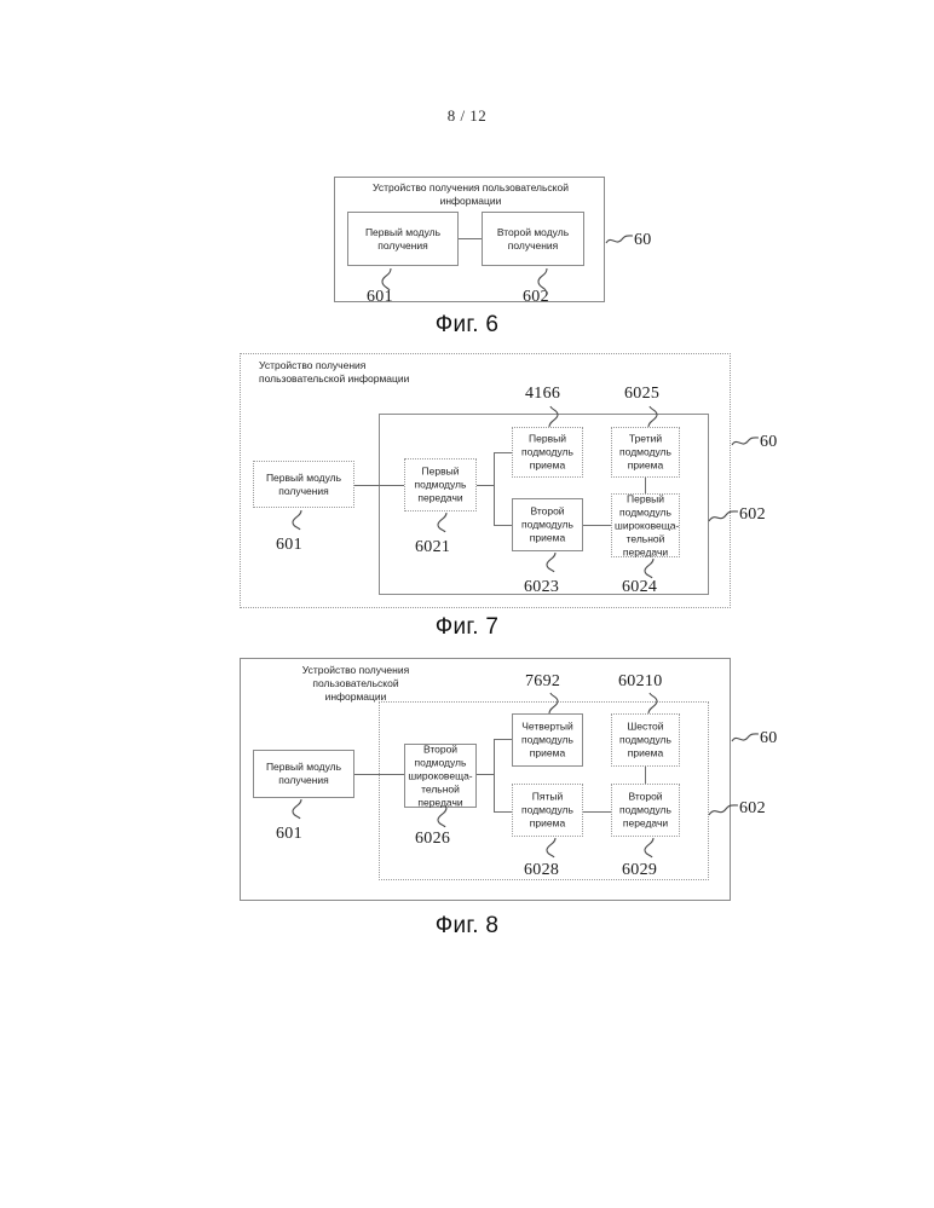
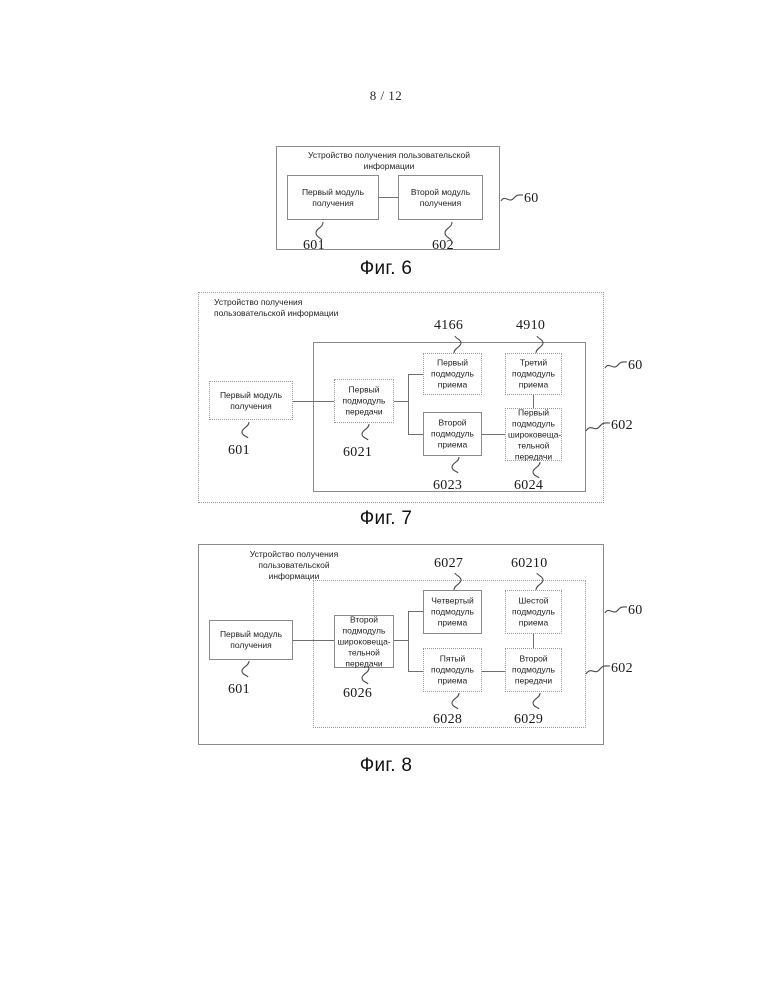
  8 / 12
  Устройство получения пользовательской информации
  Первый модуль
  получения
  Второй модуль
  получения
  601
  602
  60
  Фиг. 6
  Устройство получения
  пользовательской информации
  Первый модуль
  получения
  Первый
  подмодуль
  передачи
  Первый
  подмодуль
  приема
  Второй
  подмодуль
  приема
  Первый
  подмодуль
  широковеща-
  тельной
  передачи
  Третий
  подмодуль
  приема
  601
  6021
  4166
  6023
  6024
- 6025
+ 4910
  60
  602
  Фиг. 7
  Устройство получения
  пользовательской
  информации
  Первый модуль
  получения
  Второй
  подмодуль
  широковеща-
  тельной
  передачи
  Четвертый
  подмодуль
  приема
  Пятый
  подмодуль
  приема
  Второй
  подмодуль
  передачи
  Шестой
  подмодуль
  приема
  601
  6026
- 7692
+ 6027
  6028
  6029
  60210
  60
  602
  Фиг. 8
